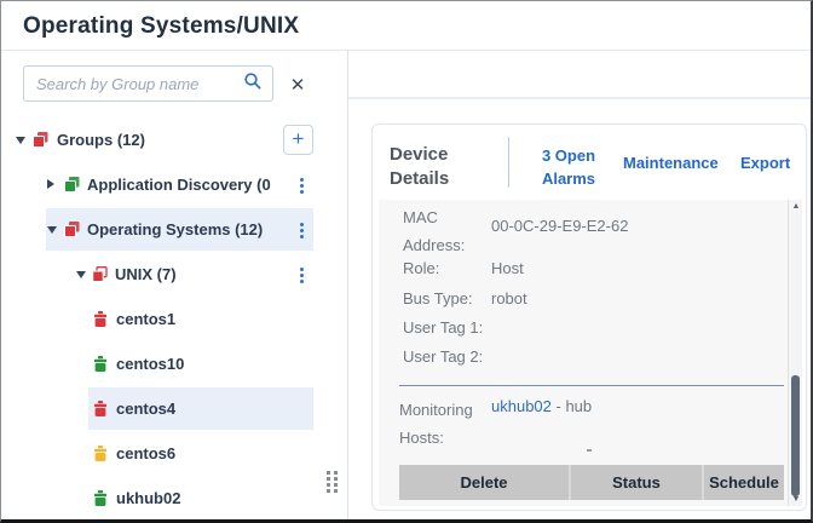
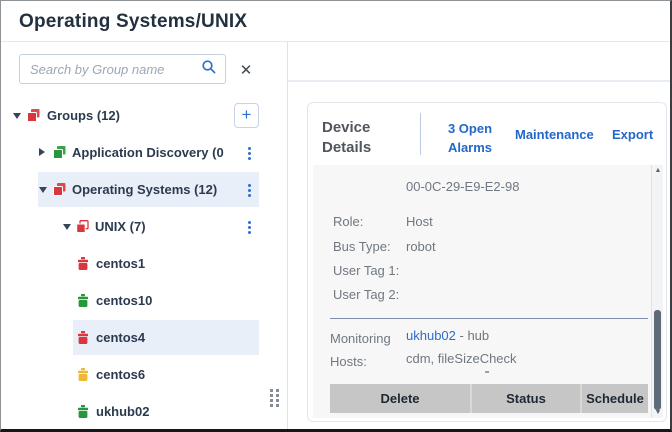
  Operating Systems/UNIX
  Search by Group name
  ✕
  Groups (12)
  +
  Application Discovery (0
  Operating Systems (12)
  UNIX (7)
  centos1
  centos10
  centos4
  centos6
  ukhub02
  Device Details
  3 Open Alarms
  Maintenance
  Export
- MAC Address:
- 00-0C-29-E9-E2-62
+ 00-0C-29-E9-E2-98
  Role:
  Host
  Bus Type:
  robot
  User Tag 1:
  User Tag 2:
  Monitoring Hosts:
  ukhub02 - hub
+ cdm, fileSizeCheck
  Delete
  Status
  Schedule
